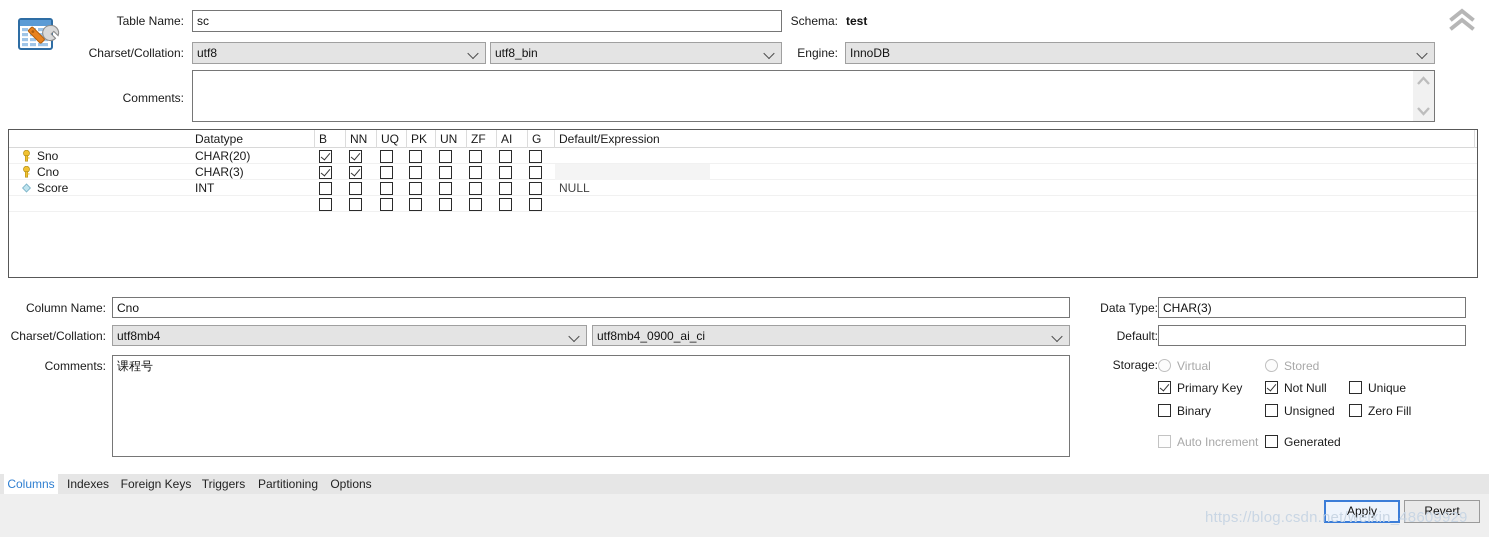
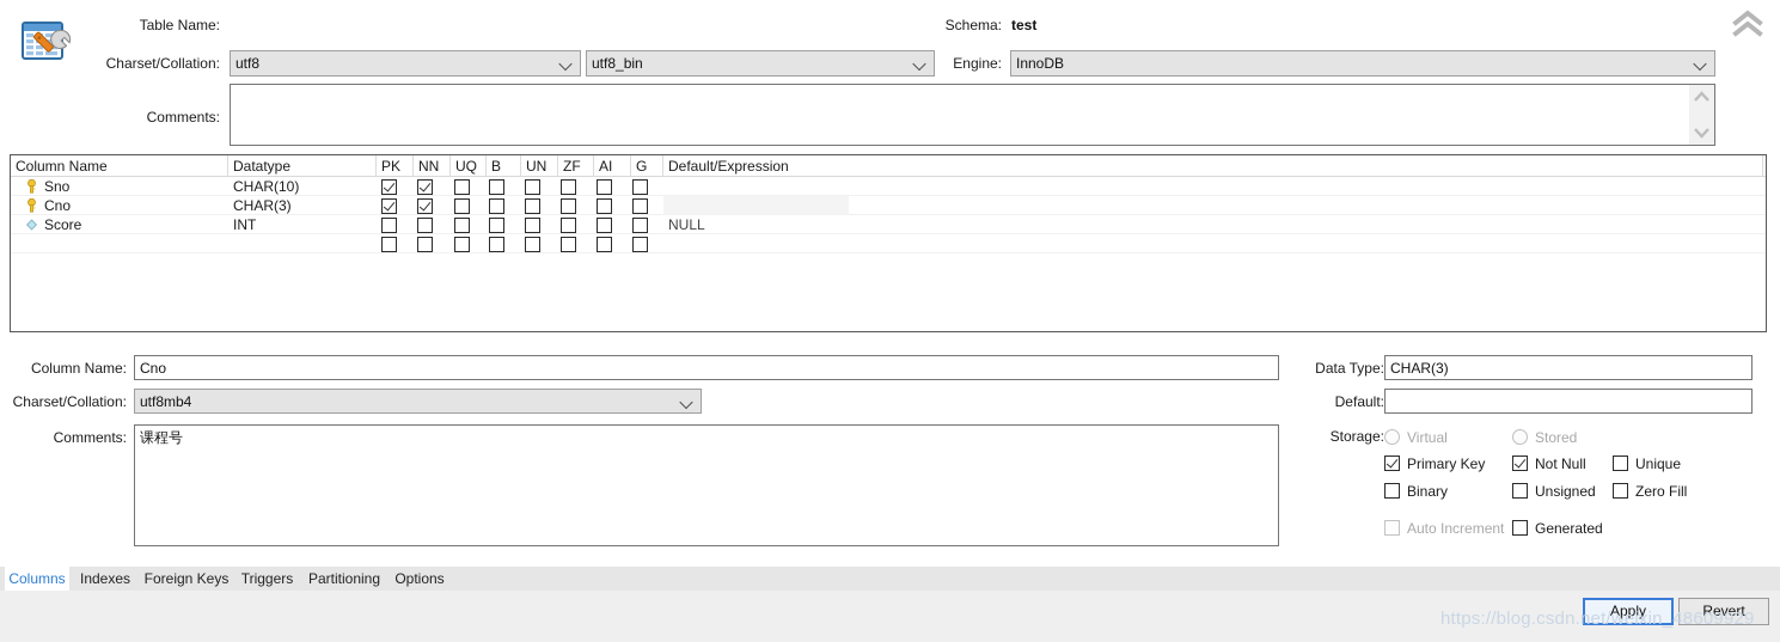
  Table Name:
- sc
  Schema:
  test
  Charset/Collation:
  utf8
  utf8_bin
  Engine:
  InnoDB
  Comments:
+ Column Name
  Datatype
- B
+ PK
  NN
  UQ
- PK
+ B
  UN
  ZF
  AI
  G
  Default/Expression
  Sno
- CHAR(20)
+ CHAR(10)
  Cno
  CHAR(3)
  Score
  INT
  NULL
  Column Name:
  Cno
  Charset/Collation:
  utf8mb4
- utf8mb4_0900_ai_ci
  Comments:
  课程号
  Data Type:
  CHAR(3)
  Default:
  Storage:
  Virtual
  Stored
  Primary Key
  Not Null
  Unique
  Binary
  Unsigned
  Zero Fill
  Auto Increment
  Generated
  Columns
  Indexes
  Foreign Keys
  Triggers
  Partitioning
  Options
  Apply
  Revert
  https://blog.csdn.net/weixin_48609929
